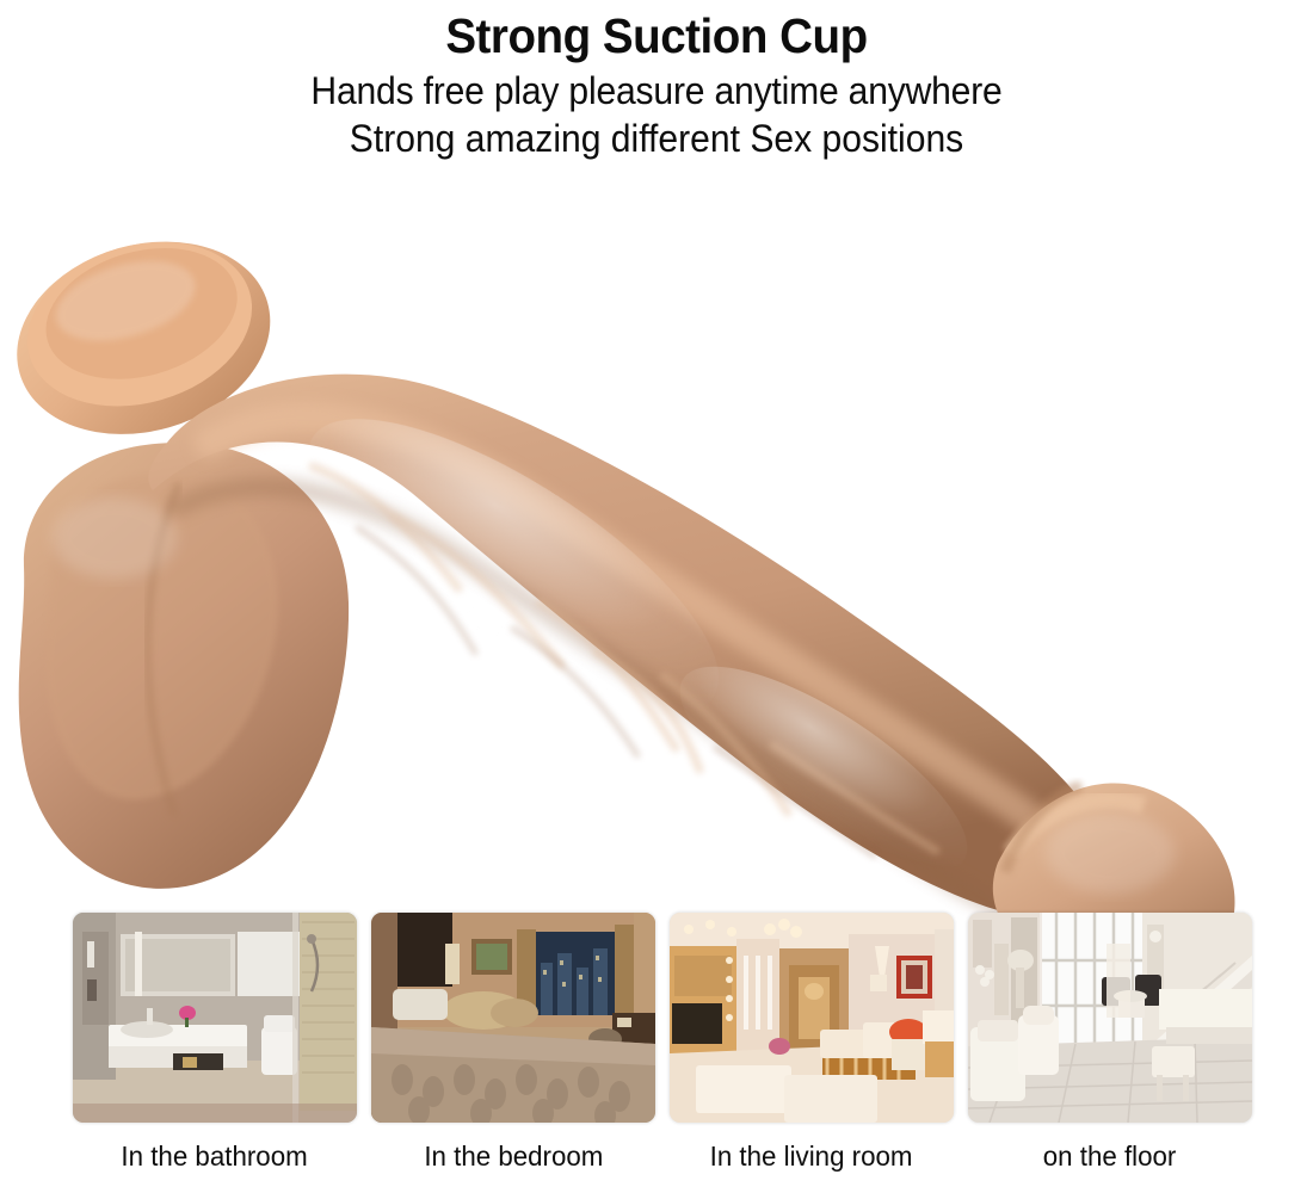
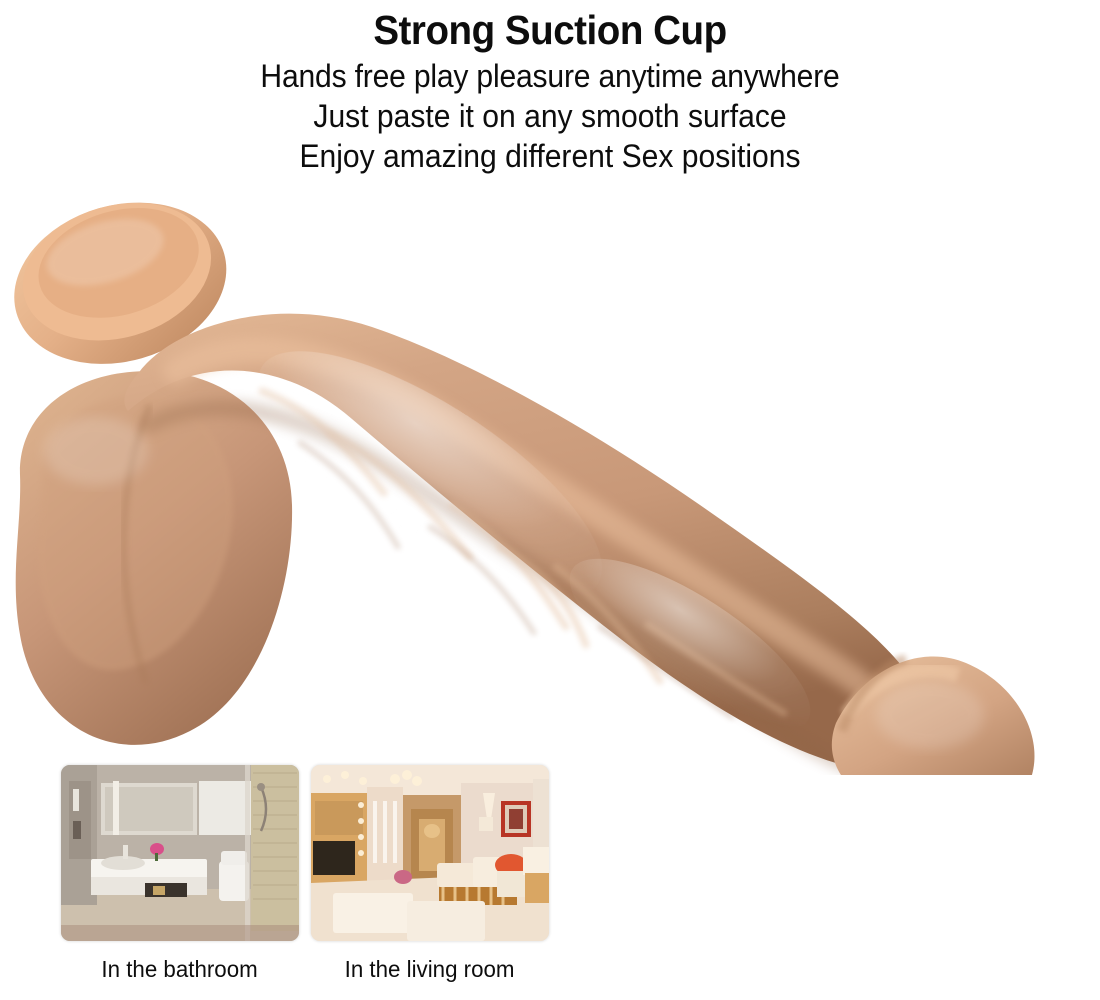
  Strong Suction Cup
  Hands free play pleasure anytime anywhere
+ Just paste it on any smooth surface
- Strong amazing different Sex positions
+ Enjoy amazing different Sex positions
  In the bathroom
- In the bedroom
  In the living room
- on the floor
